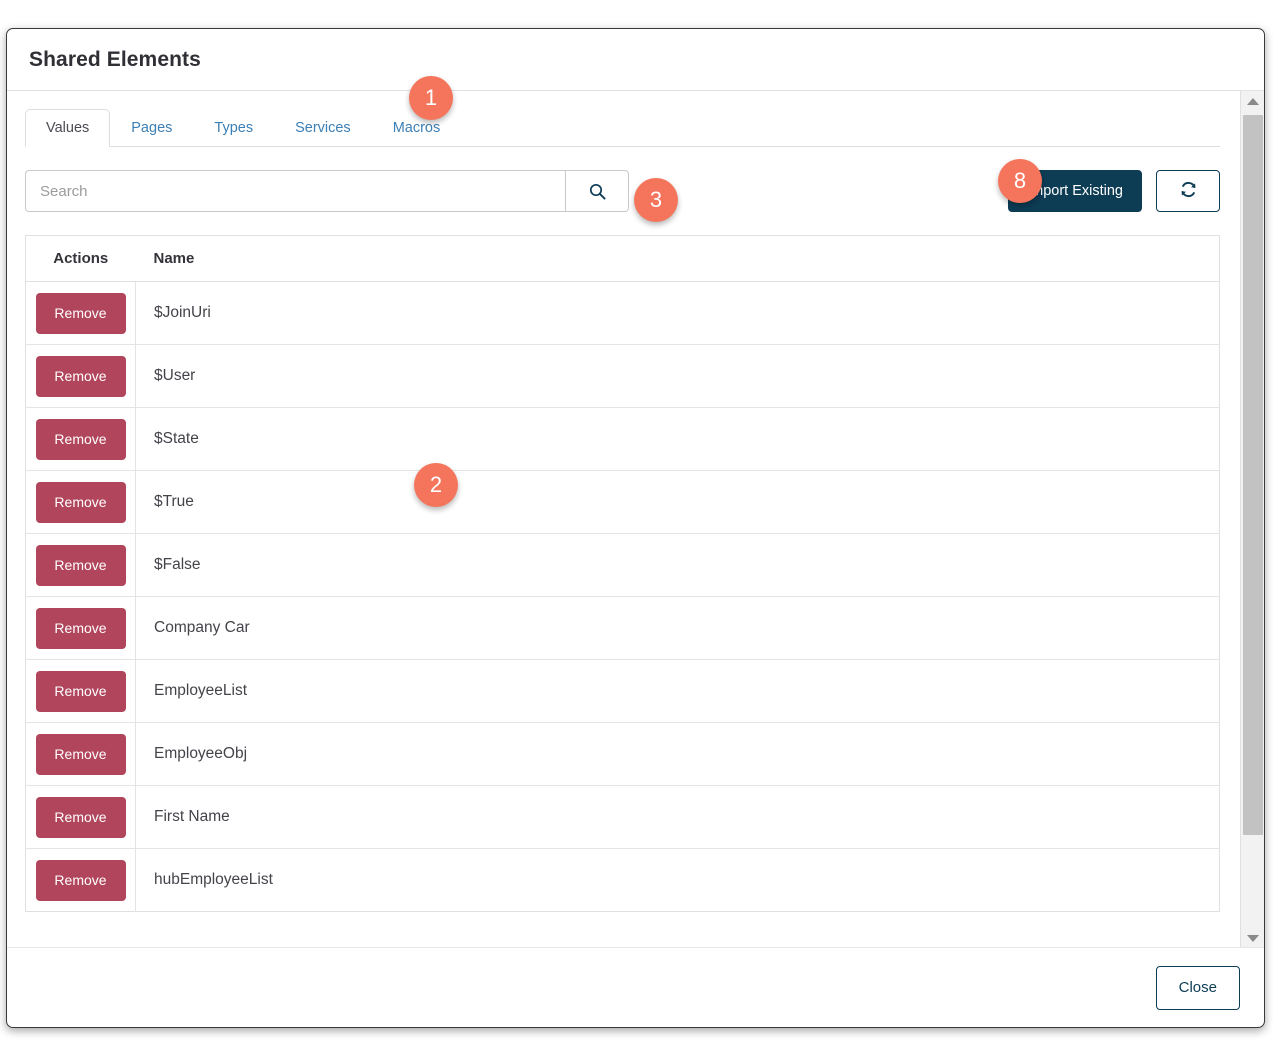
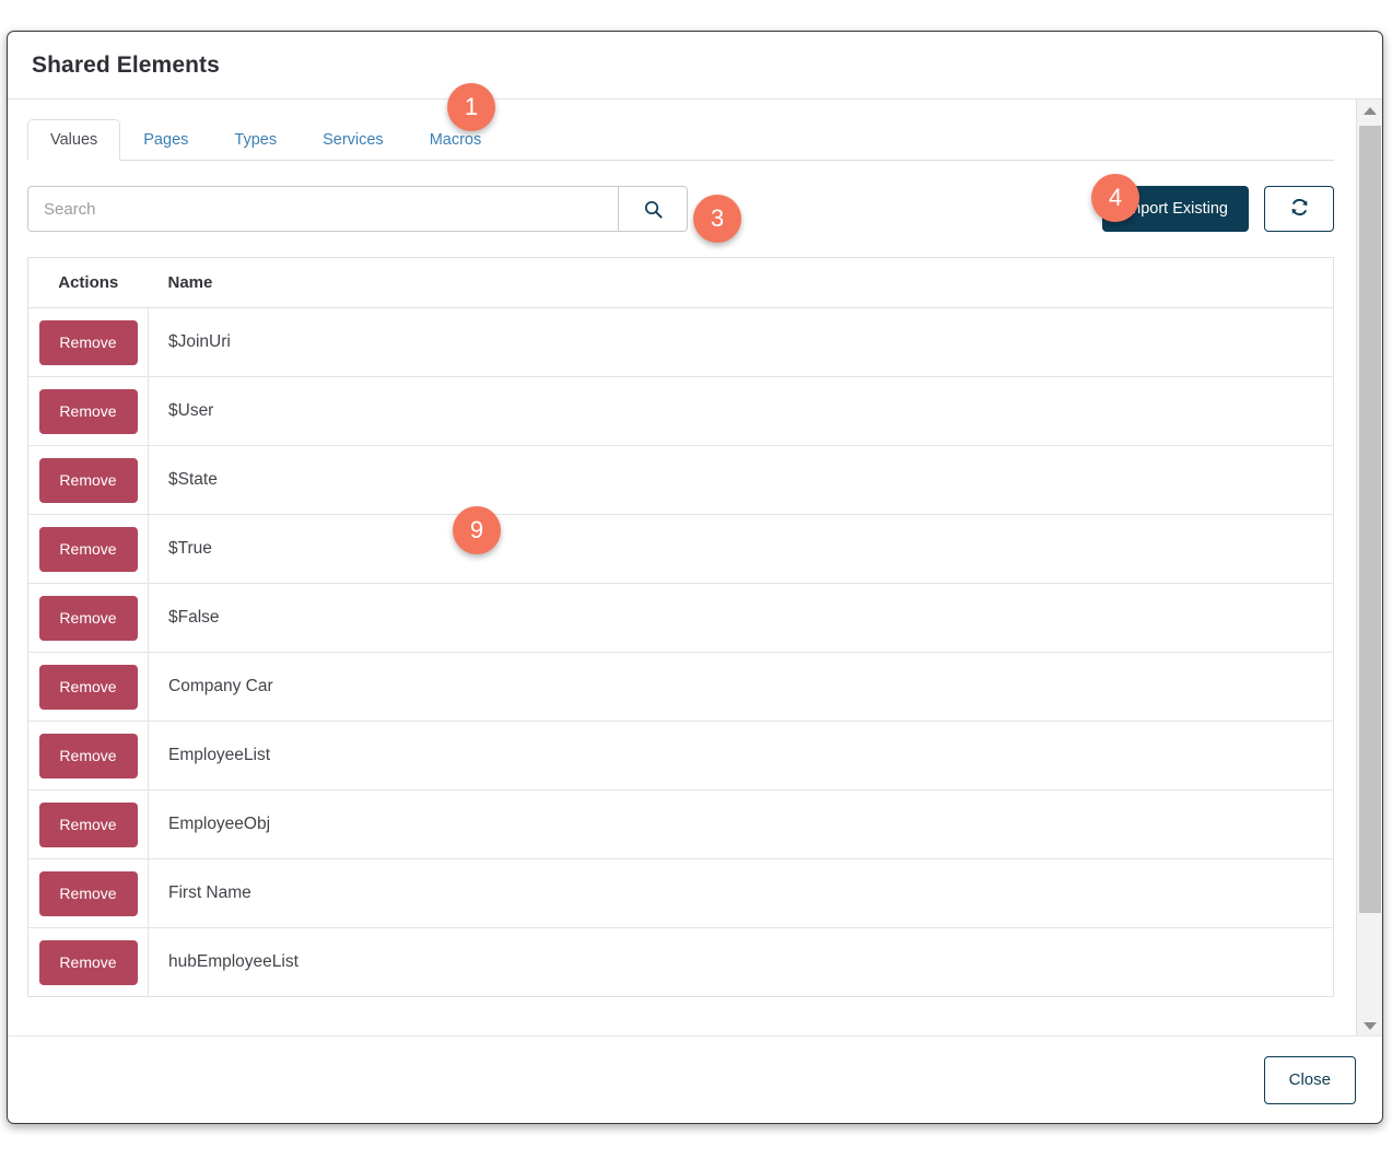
  Shared Elements
  Values
  Pages
  Types
  Services
  Macros
  Search
  port Existing
  Actions	Name
  Remove	$JoinUri
  Remove	$User
  Remove	$State
  Remove	$True
  Remove	$False
  Remove	Company Car
  Remove	EmployeeList
  Remove	EmployeeObj
  Remove	First Name
  Remove	hubEmployeeList
  Close
  1
- 2
+ 9
  3
- 8
+ 4
